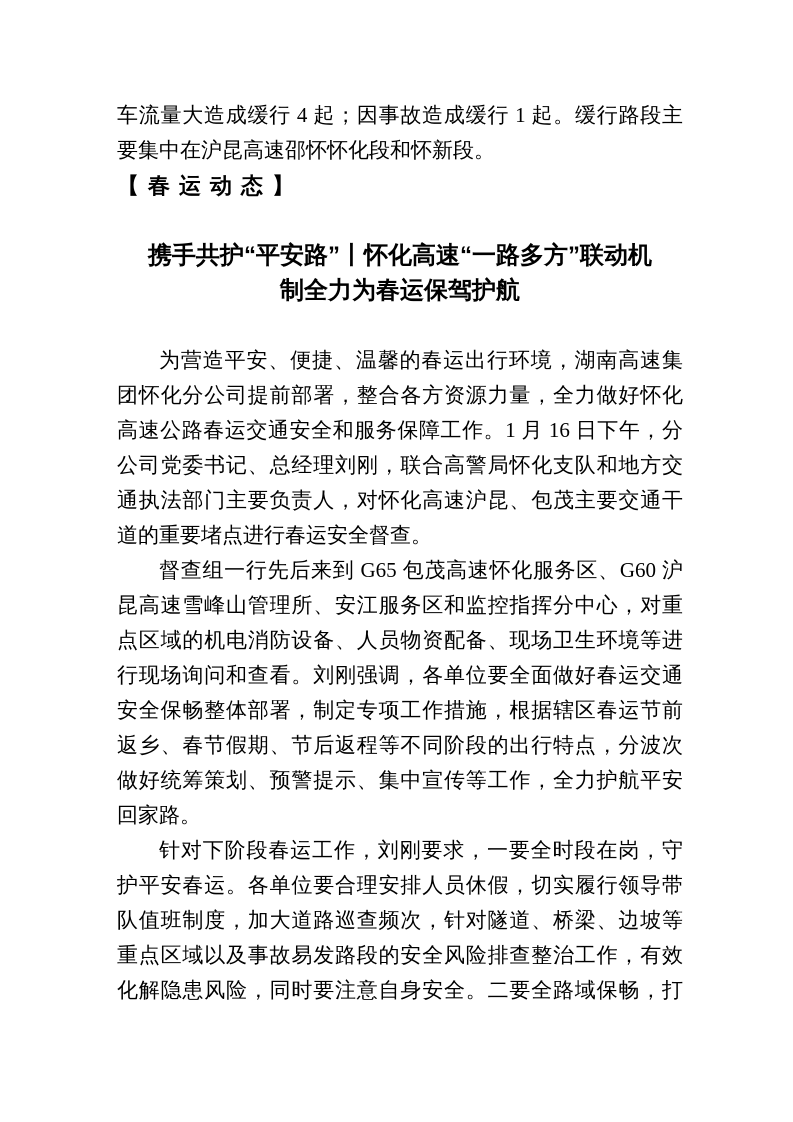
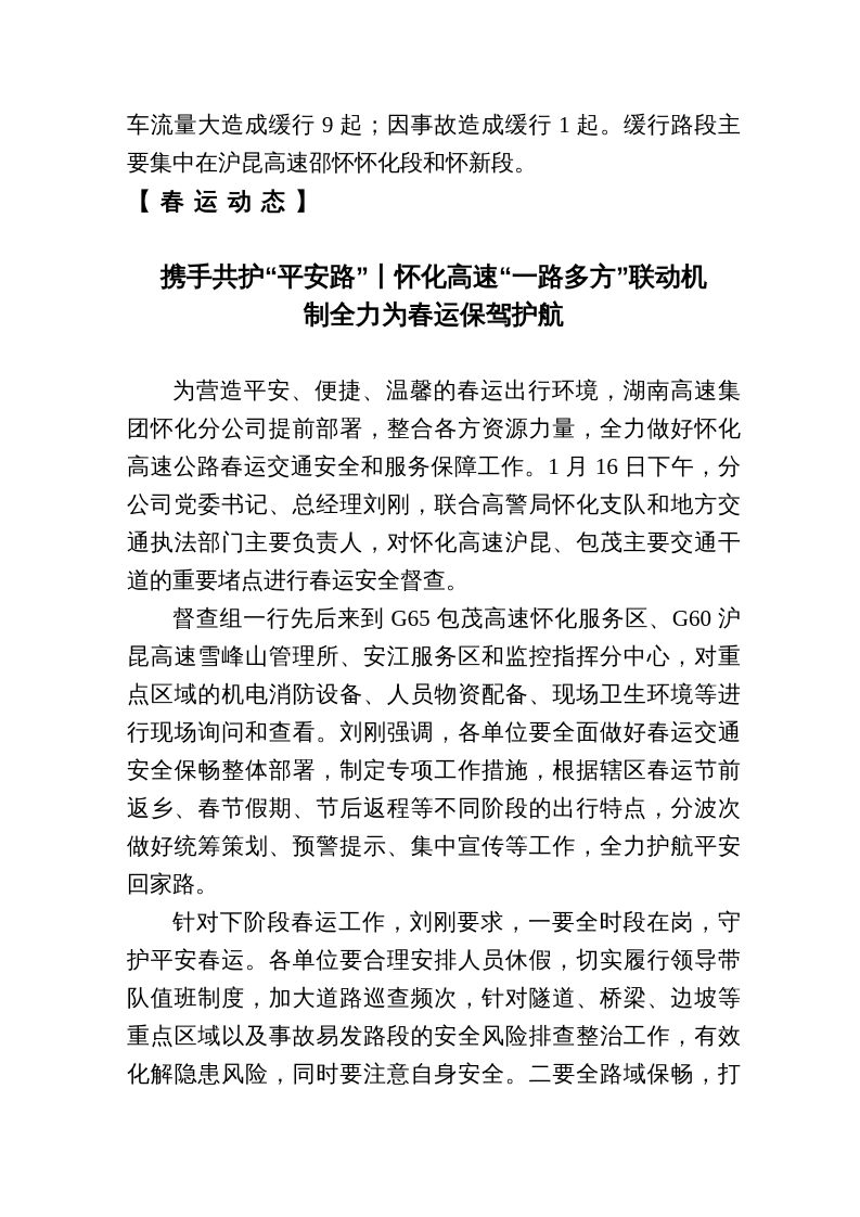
- 车流量大造成缓行 4 起；因事故造成缓行 1 起。缓行路段主
+ 车流量大造成缓行 9 起；因事故造成缓行 1 起。缓行路段主
  要集中在沪昆高速邵怀怀化段和怀新段。
  【春运动态】
  携手共护“平安路”丨怀化高速“一路多方”联动机
  制全力为春运保驾护航
  为营造平安、便捷、温馨的春运出行环境，湖南高速集
  团怀化分公司提前部署，整合各方资源力量，全力做好怀化
  高速公路春运交通安全和服务保障工作。1 月 16 日下午，分
  公司党委书记、总经理刘刚，联合高警局怀化支队和地方交
  通执法部门主要负责人，对怀化高速沪昆、包茂主要交通干
  道的重要堵点进行春运安全督查。
  督查组一行先后来到 G65 包茂高速怀化服务区、G60 沪
  昆高速雪峰山管理所、安江服务区和监控指挥分中心，对重
  点区域的机电消防设备、人员物资配备、现场卫生环境等进
  行现场询问和查看。刘刚强调，各单位要全面做好春运交通
  安全保畅整体部署，制定专项工作措施，根据辖区春运节前
  返乡、春节假期、节后返程等不同阶段的出行特点，分波次
  做好统筹策划、预警提示、集中宣传等工作，全力护航平安
  回家路。
  针对下阶段春运工作，刘刚要求，一要全时段在岗，守
  护平安春运。各单位要合理安排人员休假，切实履行领导带
  队值班制度，加大道路巡查频次，针对隧道、桥梁、边坡等
  重点区域以及事故易发路段的安全风险排查整治工作，有效
  化解隐患风险，同时要注意自身安全。二要全路域保畅，打
